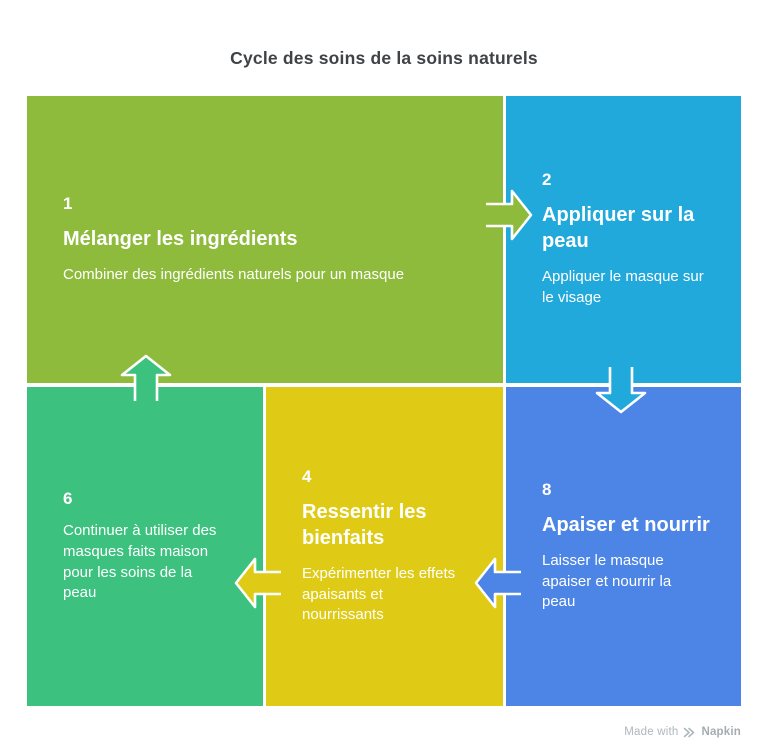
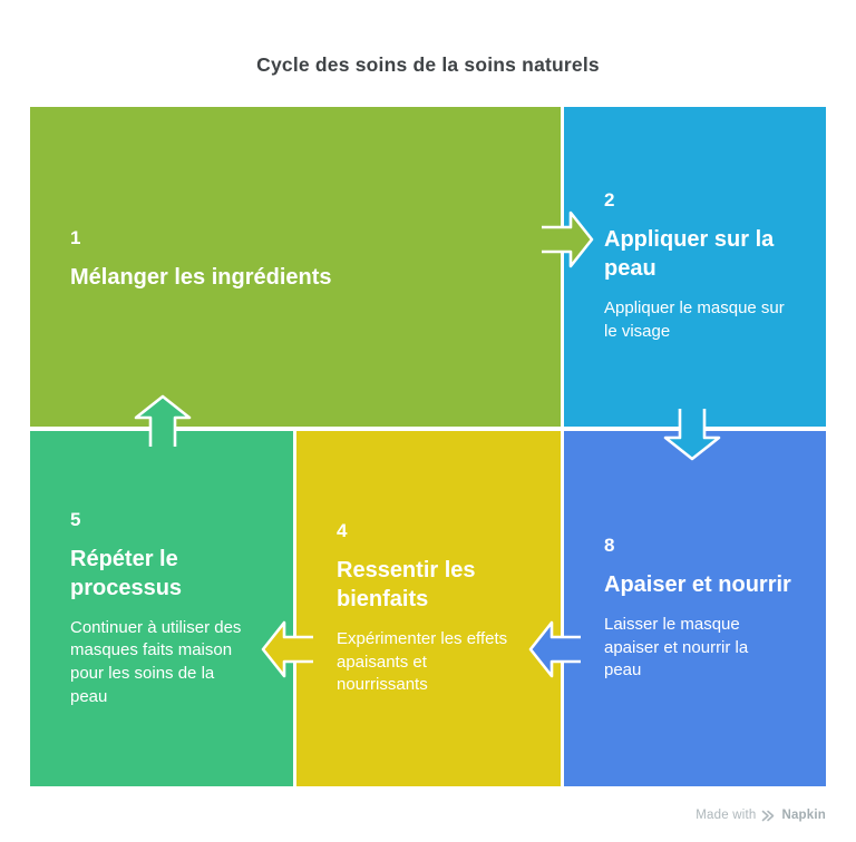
  Cycle des soins de la soins naturels
  1
  Mélanger les ingrédients
- Combiner des ingrédients naturels pour un masque
  2
  Appliquer sur la
  peau
  Appliquer le masque sur
  le visage
  8
  Apaiser et nourrir
  Laisser le masque
  apaiser et nourrir la
  peau
  4
  Ressentir les
  bienfaits
  Expérimenter les effets
  apaisants et
  nourrissants
- 6
+ 5
+ Répéter le
+ processus
  Continuer à utiliser des
  masques faits maison
  pour les soins de la
  peau
  Made with
  Napkin
